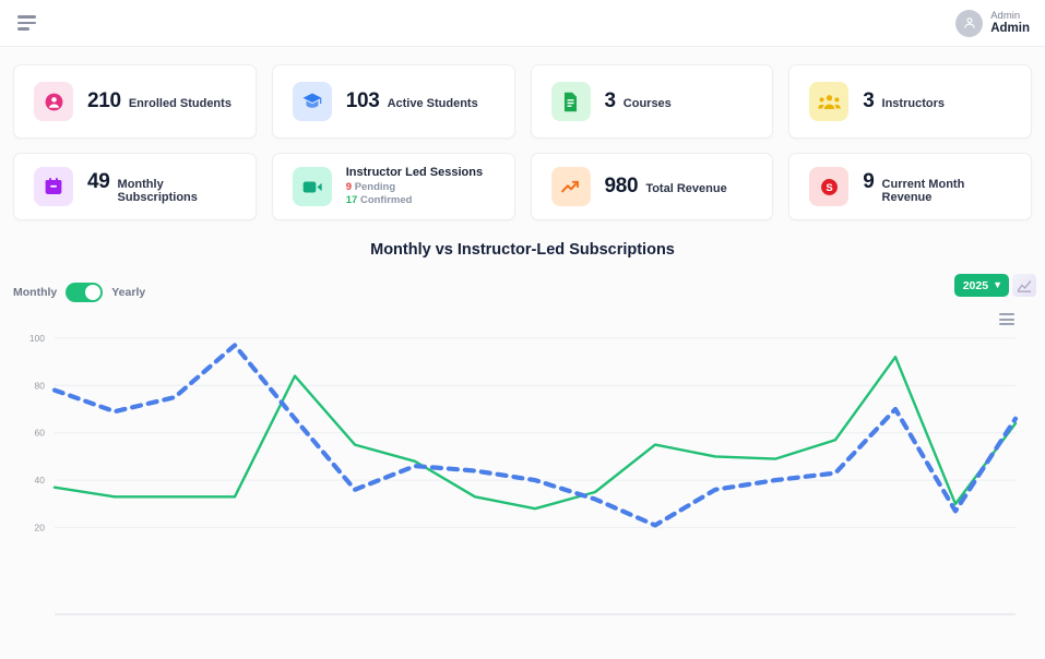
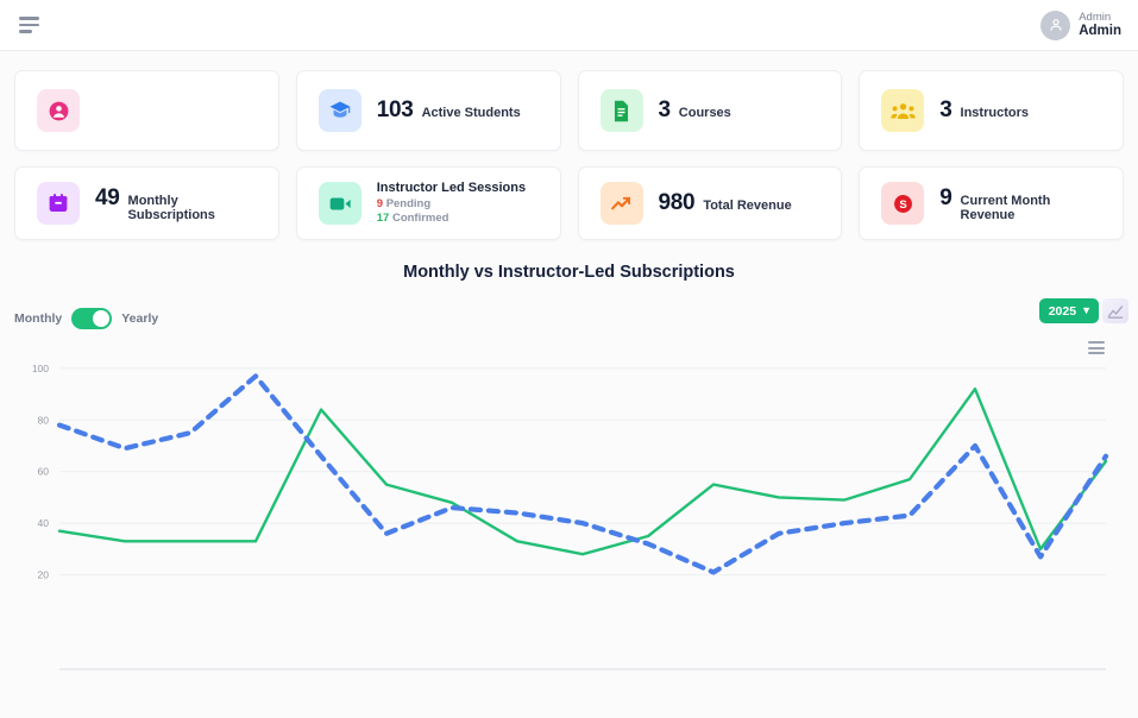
  Admin
  Admin
- 210
- Enrolled Students
  103
  Active Students
  3
  Courses
  3
  Instructors
  49
  Monthly Subscriptions
  Instructor Led Sessions
  9 Pending
  17 Confirmed
  980
  Total Revenue
  S
  9
  Current Month Revenue
  Monthly vs Instructor-Led Subscriptions
  Monthly
  Yearly
  2025
  ▼
  100
  80
  60
  40
  20
